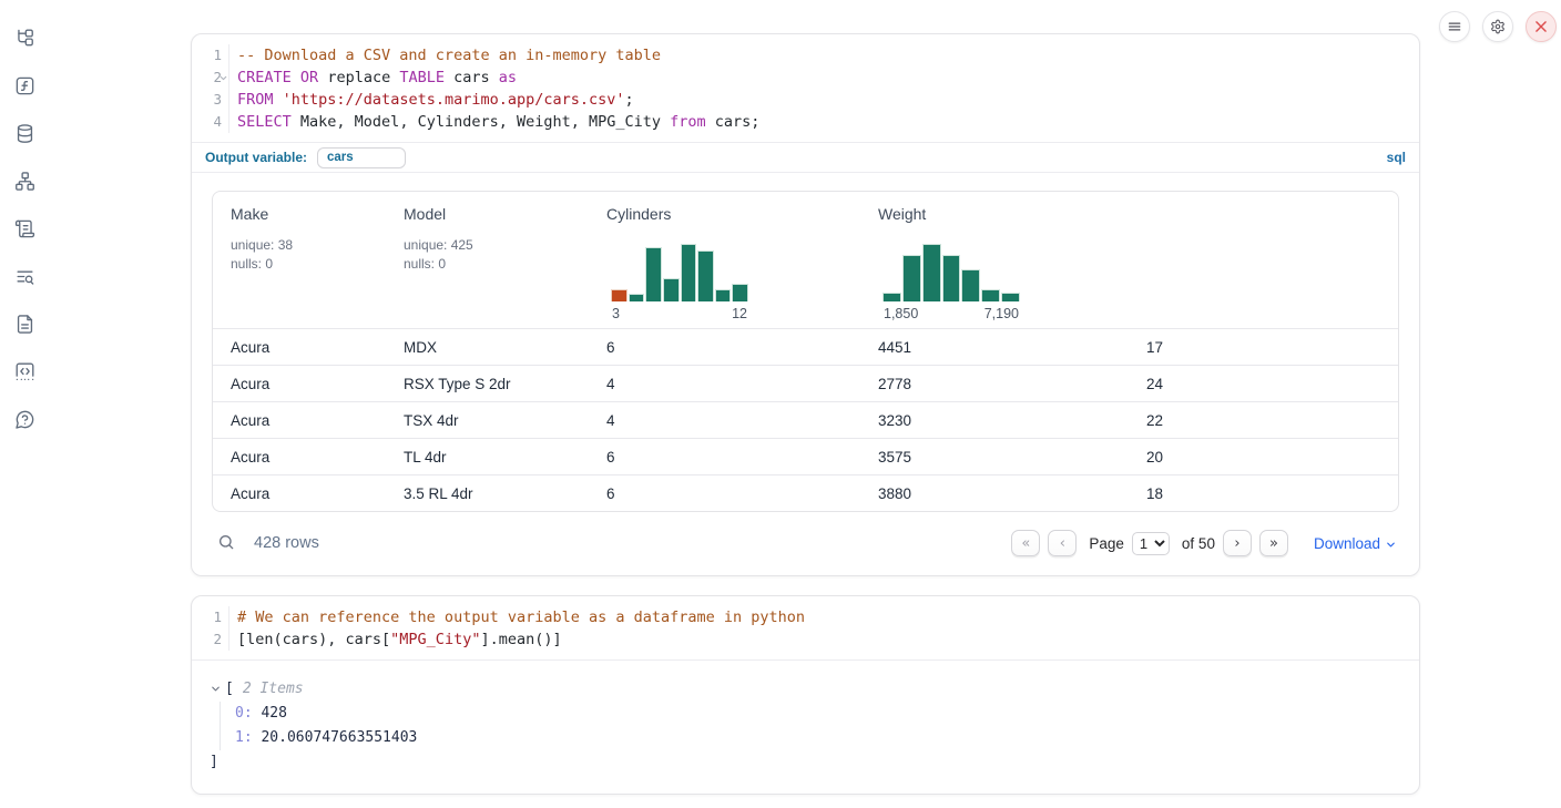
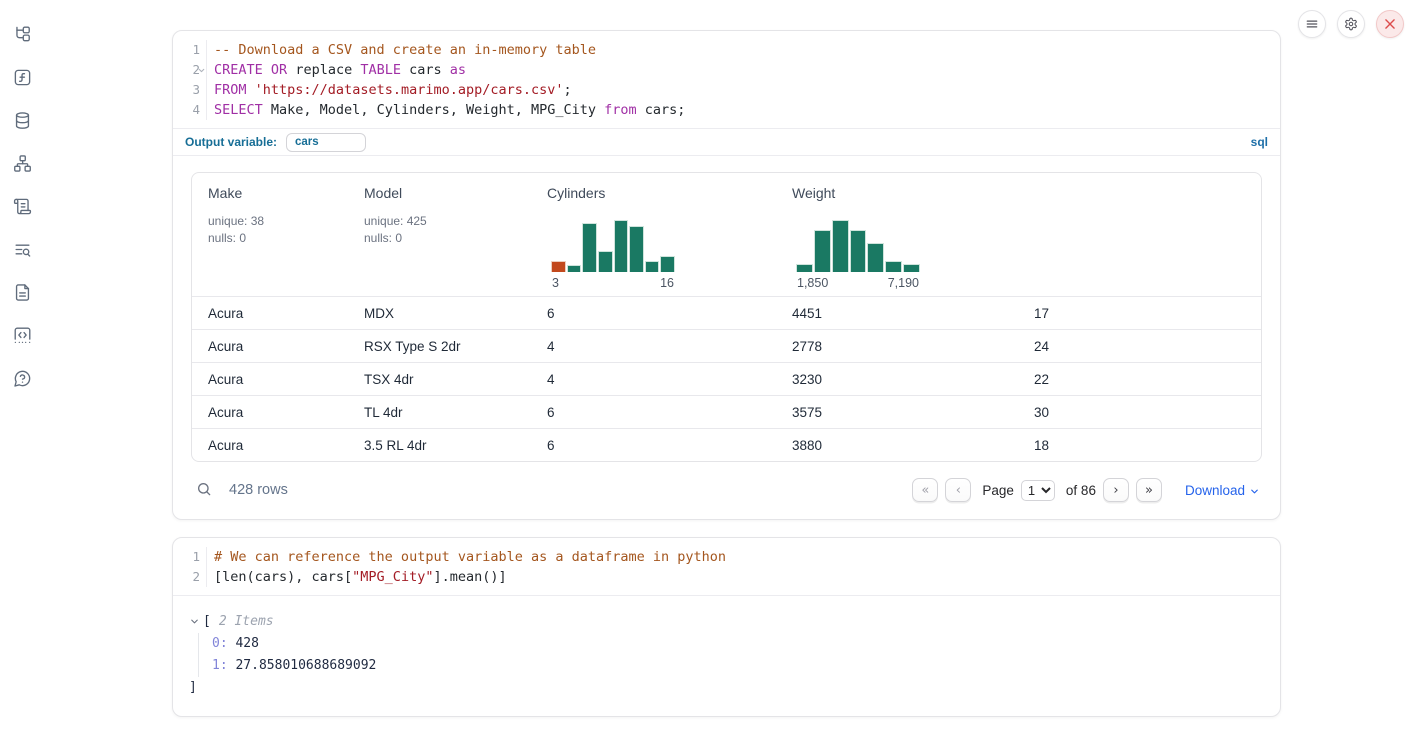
  1
  2
  3
  4
  -- Download a CSV and create an in-memory table
  CREATE OR replace TABLE cars as
  FROM 'https://datasets.marimo.app/cars.csv';
  SELECT Make, Model, Cylinders, Weight, MPG_City from cars;
  Output variable:
  cars
  sql
  Make
  unique: 38
  nulls: 0
  Model
  unique: 425
  nulls: 0
  Cylinders
  3
- 12
+ 16
  Weight
  1,850
  7,190
  Acura
  MDX
  6
  4451
  17
  Acura
  RSX Type S 2dr
  4
  2778
  24
  Acura
  TSX 4dr
  4
  3230
  22
  Acura
  TL 4dr
  6
  3575
- 20
+ 30
  Acura
  3.5 RL 4dr
  6
  3880
  18
  428 rows
  «
  ‹
  Page
  1
- of 50
+ of 86
  ›
  »
  Download
  1
  2
  # We can reference the output variable as a dataframe in python
  [len(cars), cars["MPG_City"].mean()]
  [
  2 Items
  0: 428
- 1: 20.060747663551403
+ 1: 27.858010688689092
  ]
